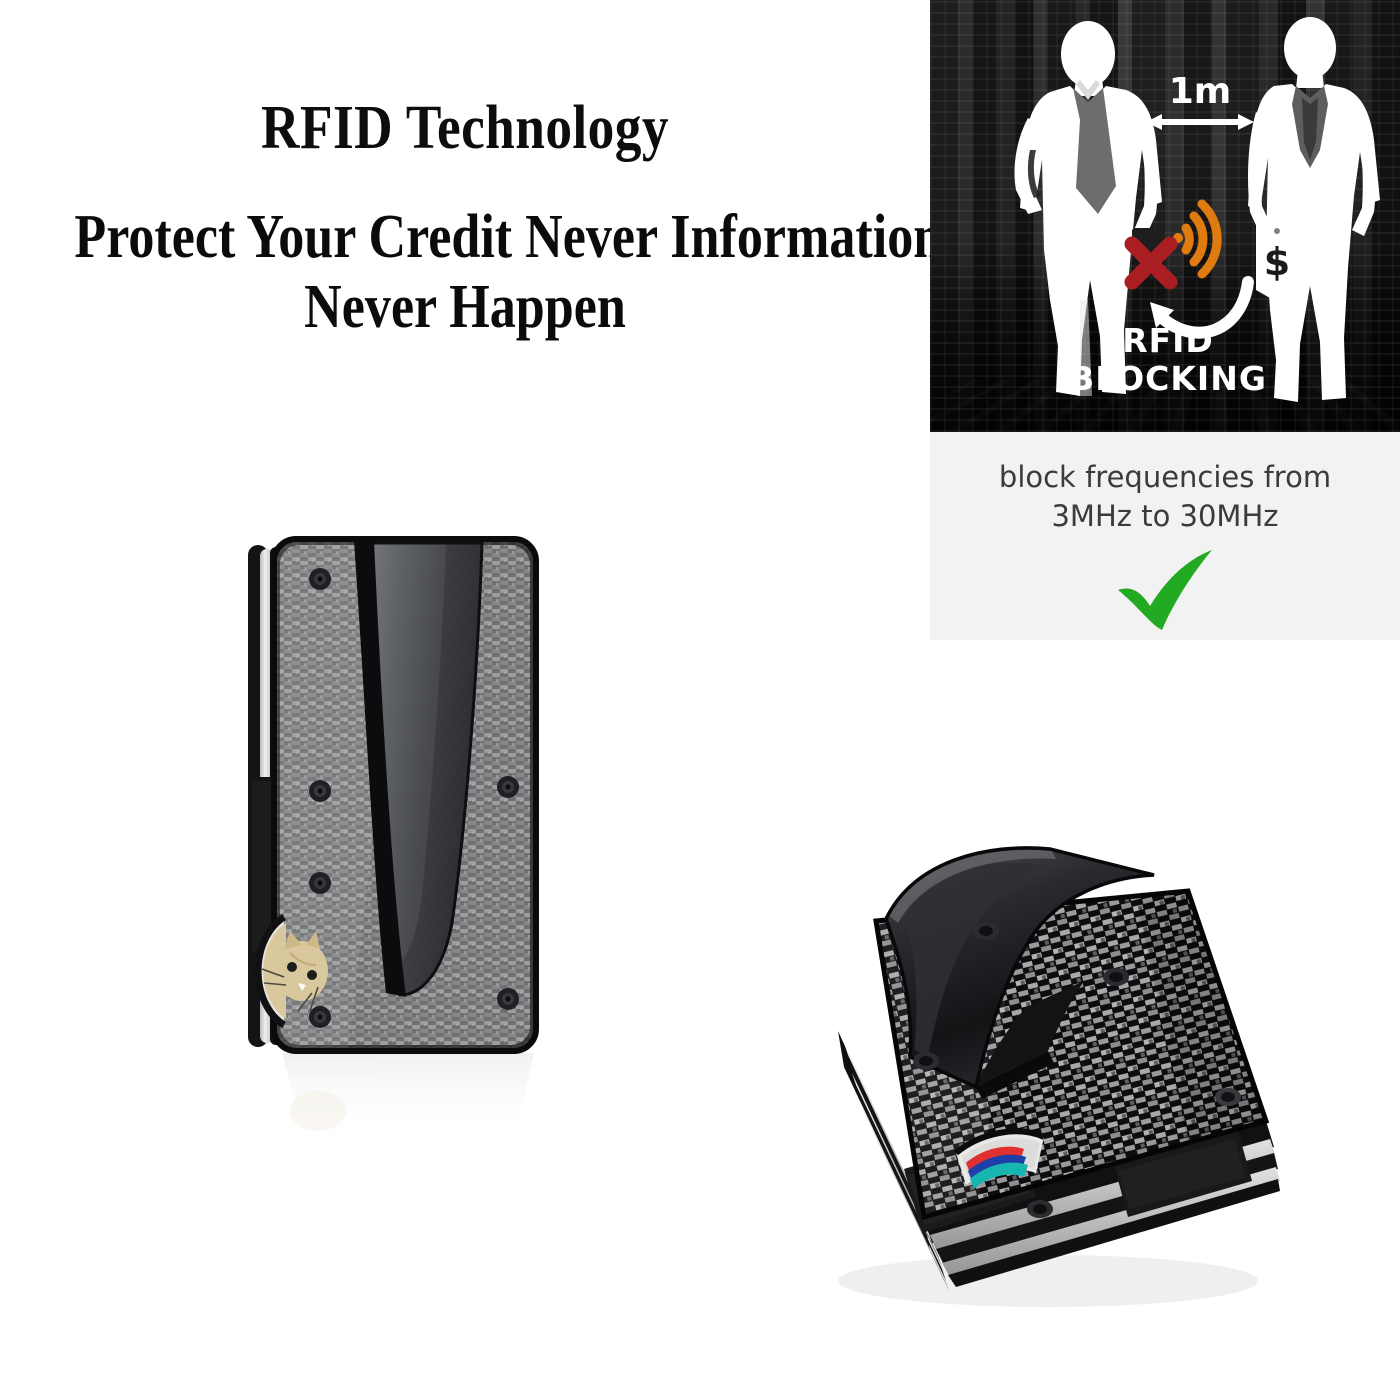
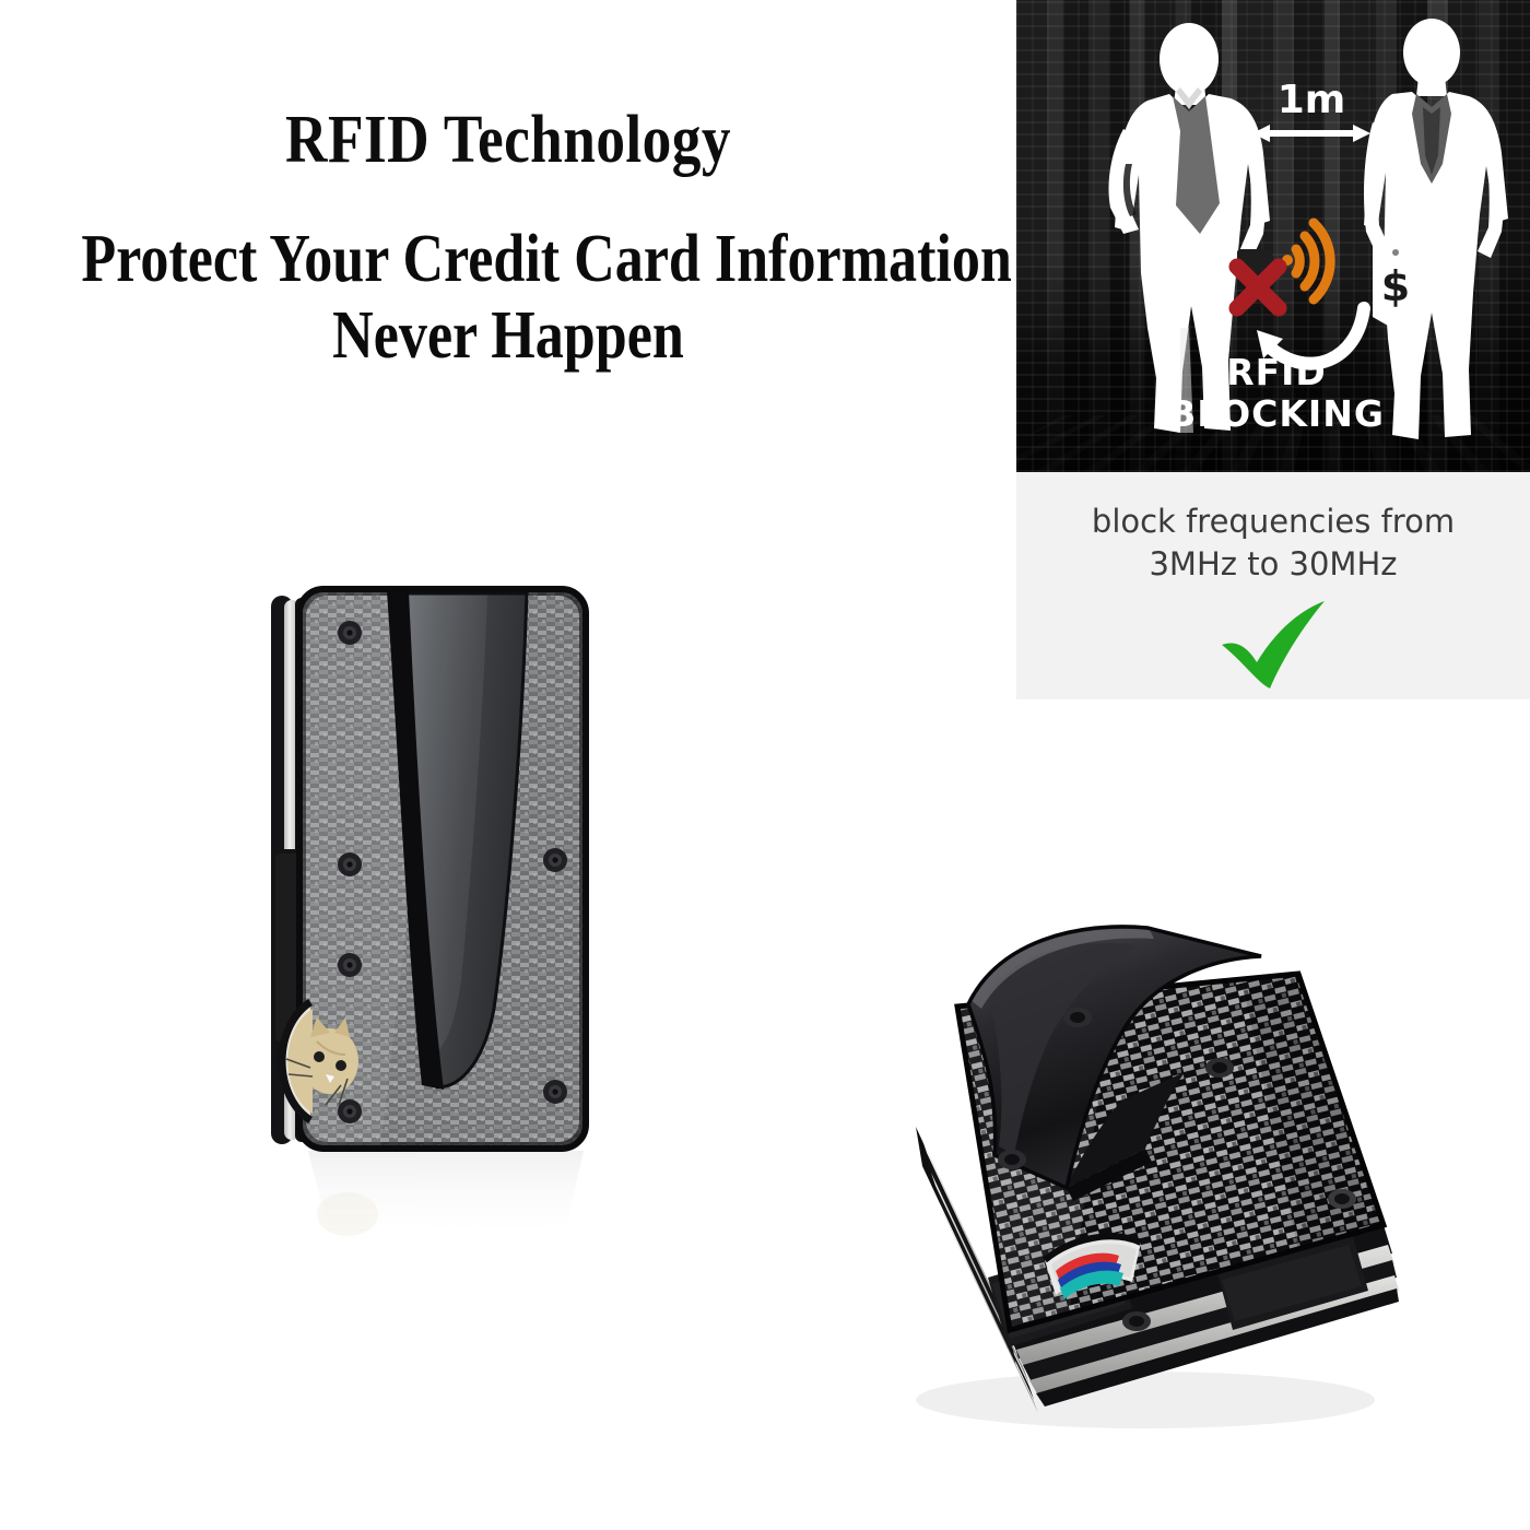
  RFID Technology
- Protect Your Credit Never Information
+ Protect Your Credit Card Information
  Never Happen
  $
  1m
  RFID
  BLOCKING
  block frequencies from
  3MHz to 30MHz
